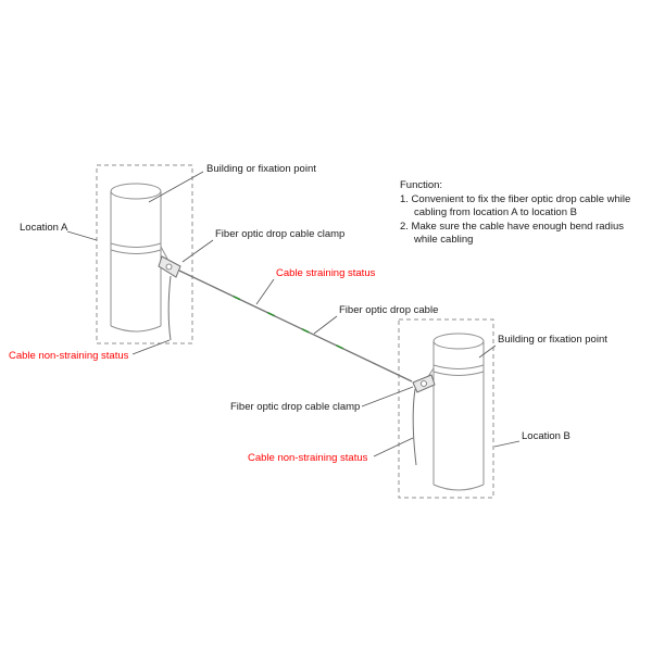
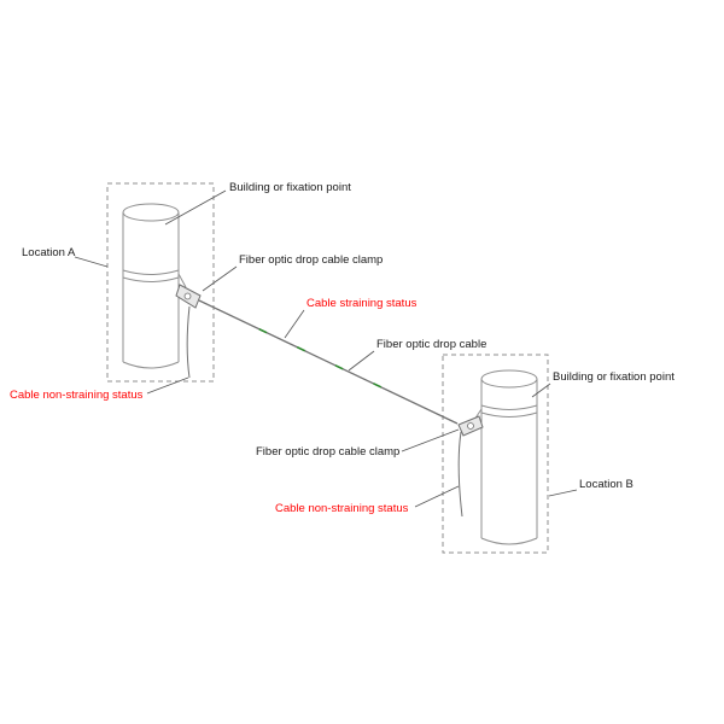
  Building or fixation point
  Location A
  Fiber optic drop cable clamp
  Cable straining status
  Cable non-straining status
  Fiber optic drop cable
  Building or fixation point
  Fiber optic drop cable clamp
  Location B
  Cable non-straining status
- Function:
- 1. Convenient to fix the fiber optic drop cable while
- cabling from location A to location B
- 2. Make sure the cable have enough bend radius
- while cabling
